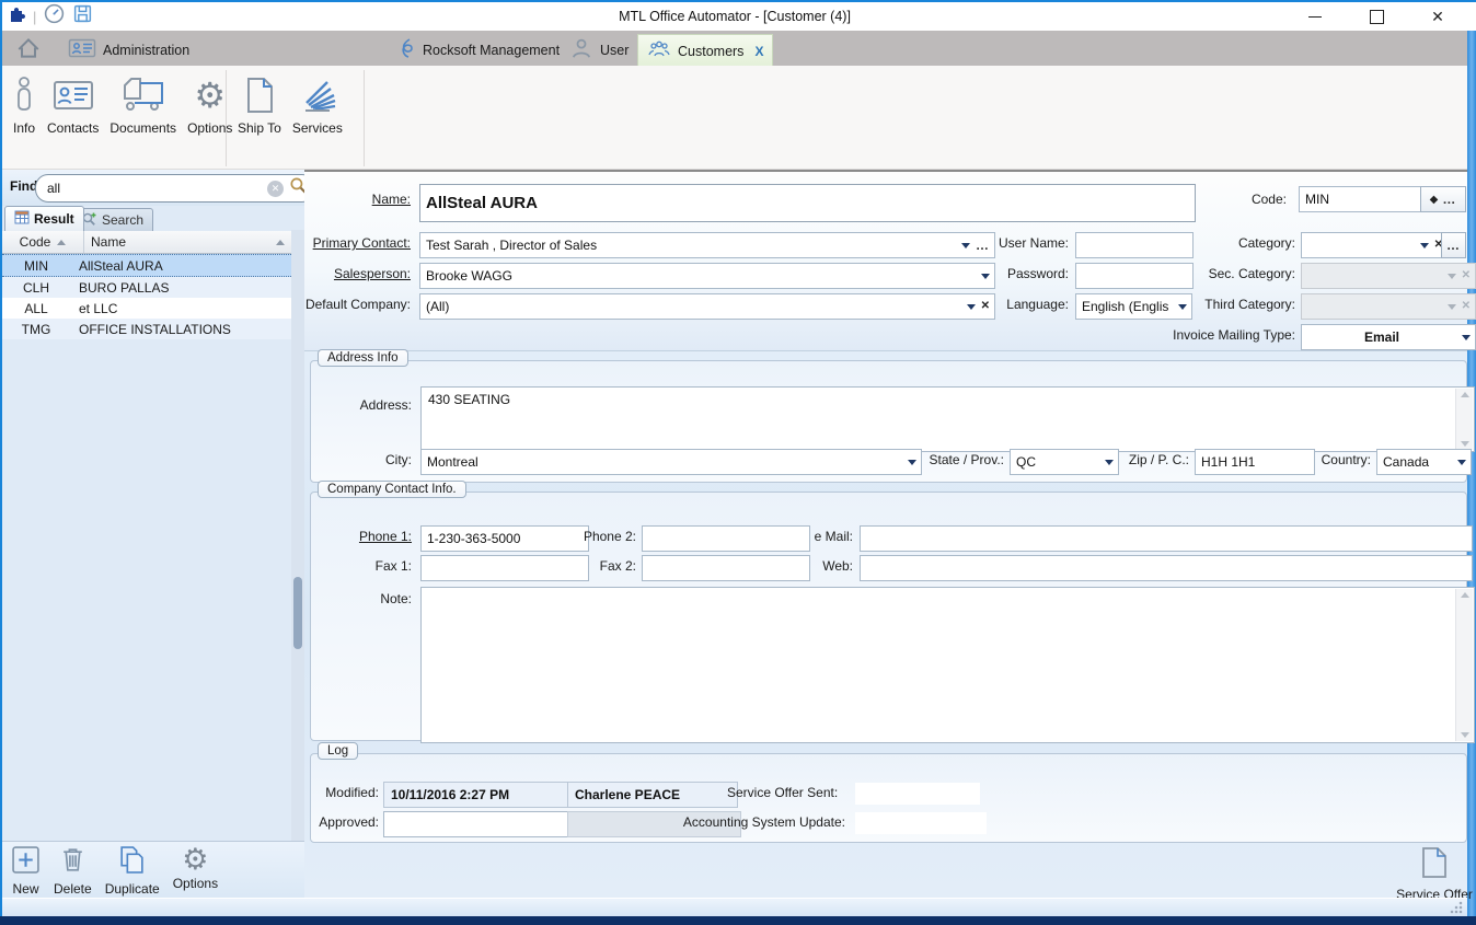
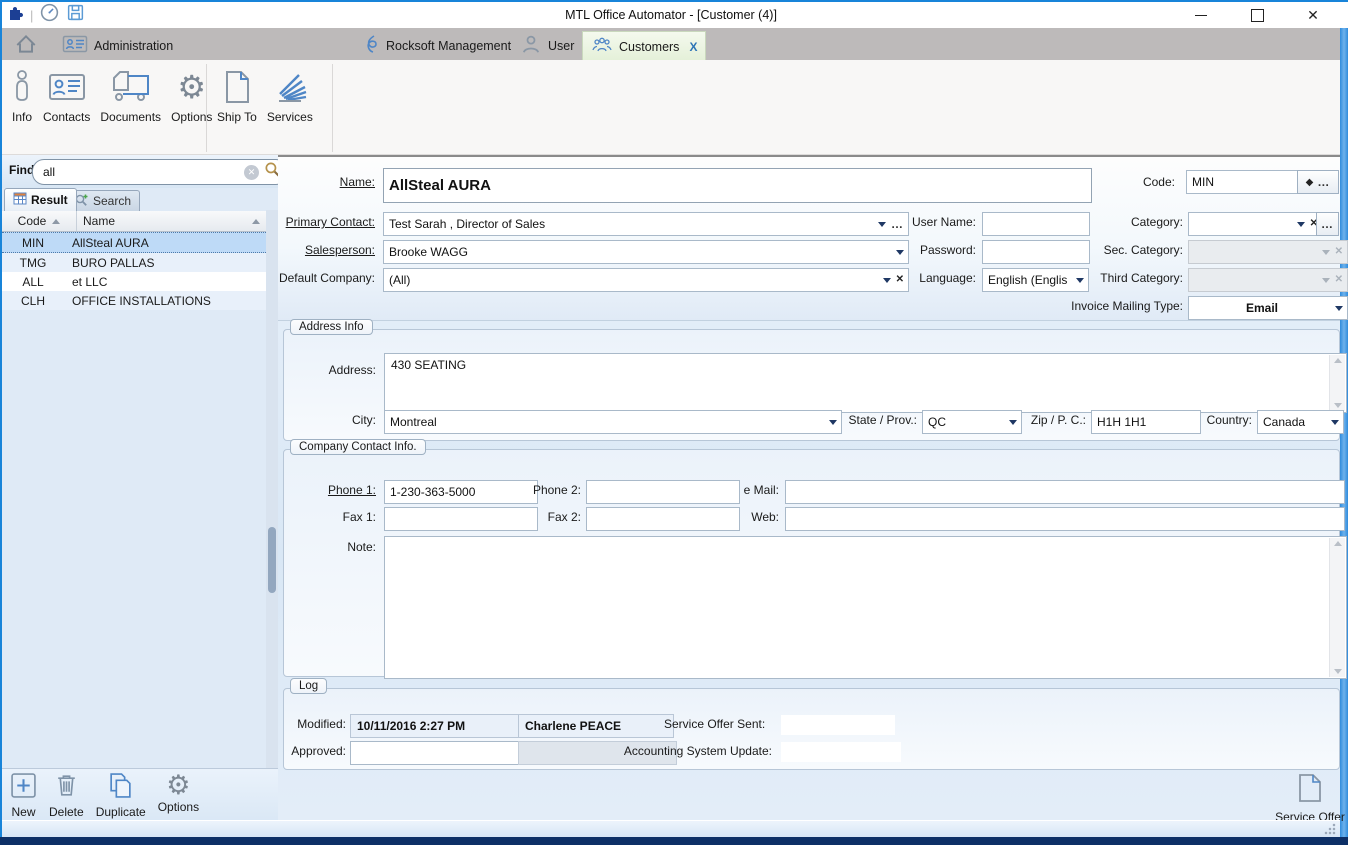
  |
  MTL Office Automator - [Customer (4)]
  ✕
  Administration
  Rocksoft Management
  User
  Customers
  X
  Info
  Contacts
  Documents
  ⚙
  Options
  Ship To
  Services
  Find
  all
  ✕
  Result
  Search
  Code
  Name
  MIN
  AllSteal AURA
- CLH
+ TMG
  BURO PALLAS
  ALL
  et LLC
- TMG
+ CLH
  OFFICE INSTALLATIONS
  New
  Delete
  Duplicate
  ⚙
  Options
  Name:
  AllSteal AURA
  Code:
  MIN
  ◆
  …
  Primary Contact:
  Test Sarah , Director of Sales
  …
  User Name:
  Category:
  ✕
  …
  Salesperson:
  Brooke WAGG
  Password:
  Sec. Category:
  ✕
  Default Company:
  (All)
  ✕
  Language:
  English (Englis
  Third Category:
  ✕
  Invoice Mailing Type:
  Email
  Address Info
  Address:
  430 SEATING
  City:
  Montreal
  State / Prov.:
  QC
  Zip / P. C.:
  H1H 1H1
  Country:
  Canada
  Company Contact Info.
  Phone 1:
  1-230-363-5000
  Phone 2:
  e Mail:
  Fax 1:
  Fax 2:
  Web:
  Note:
  Log
  Modified:
  10/11/2016 2:27 PM
  Charlene PEACE
  Service Offer Sent:
  Approved:
  Accounting System Update:
  Service Offer
